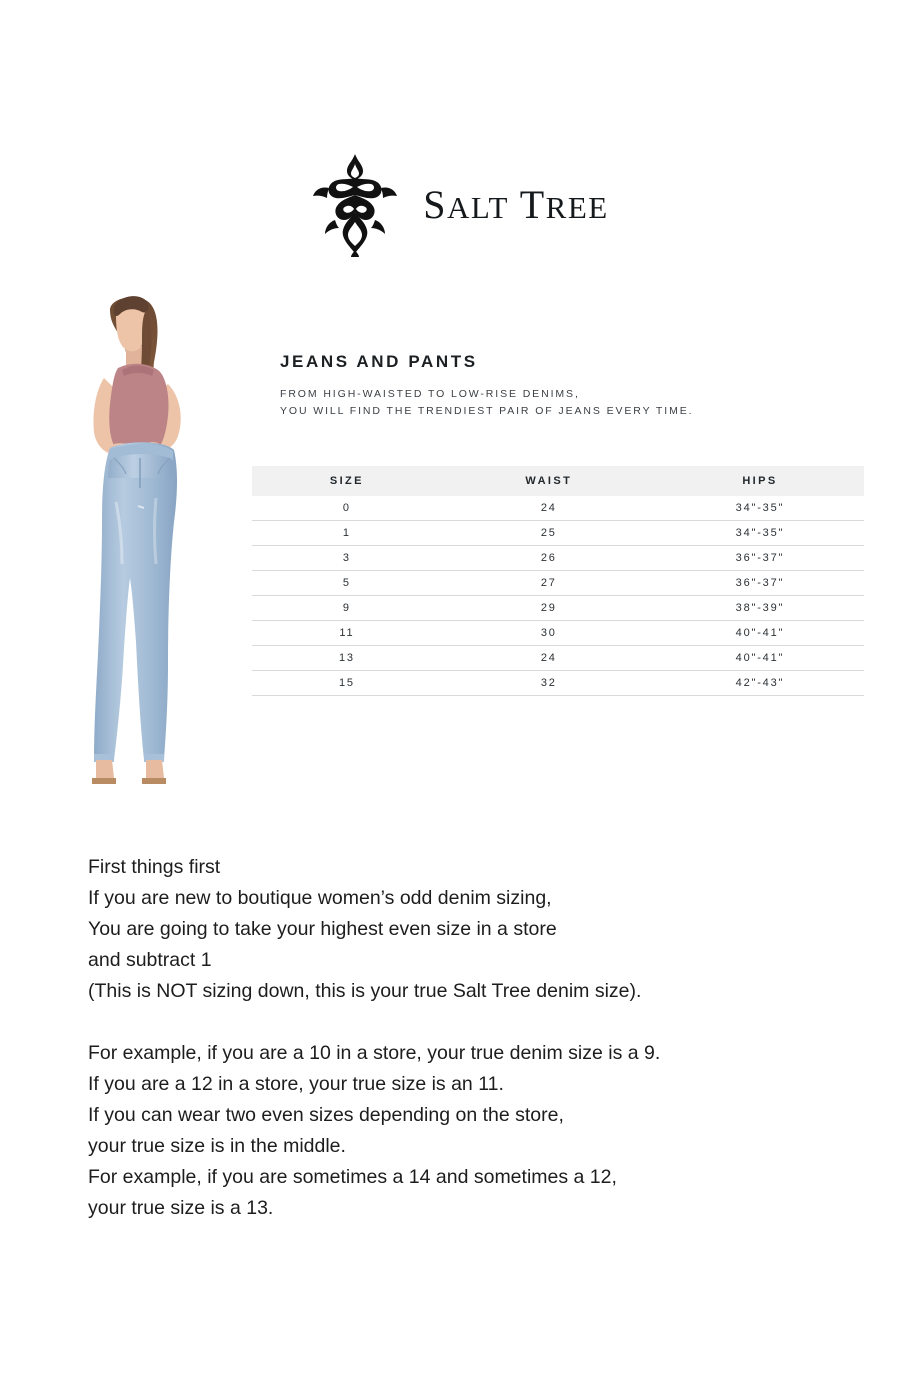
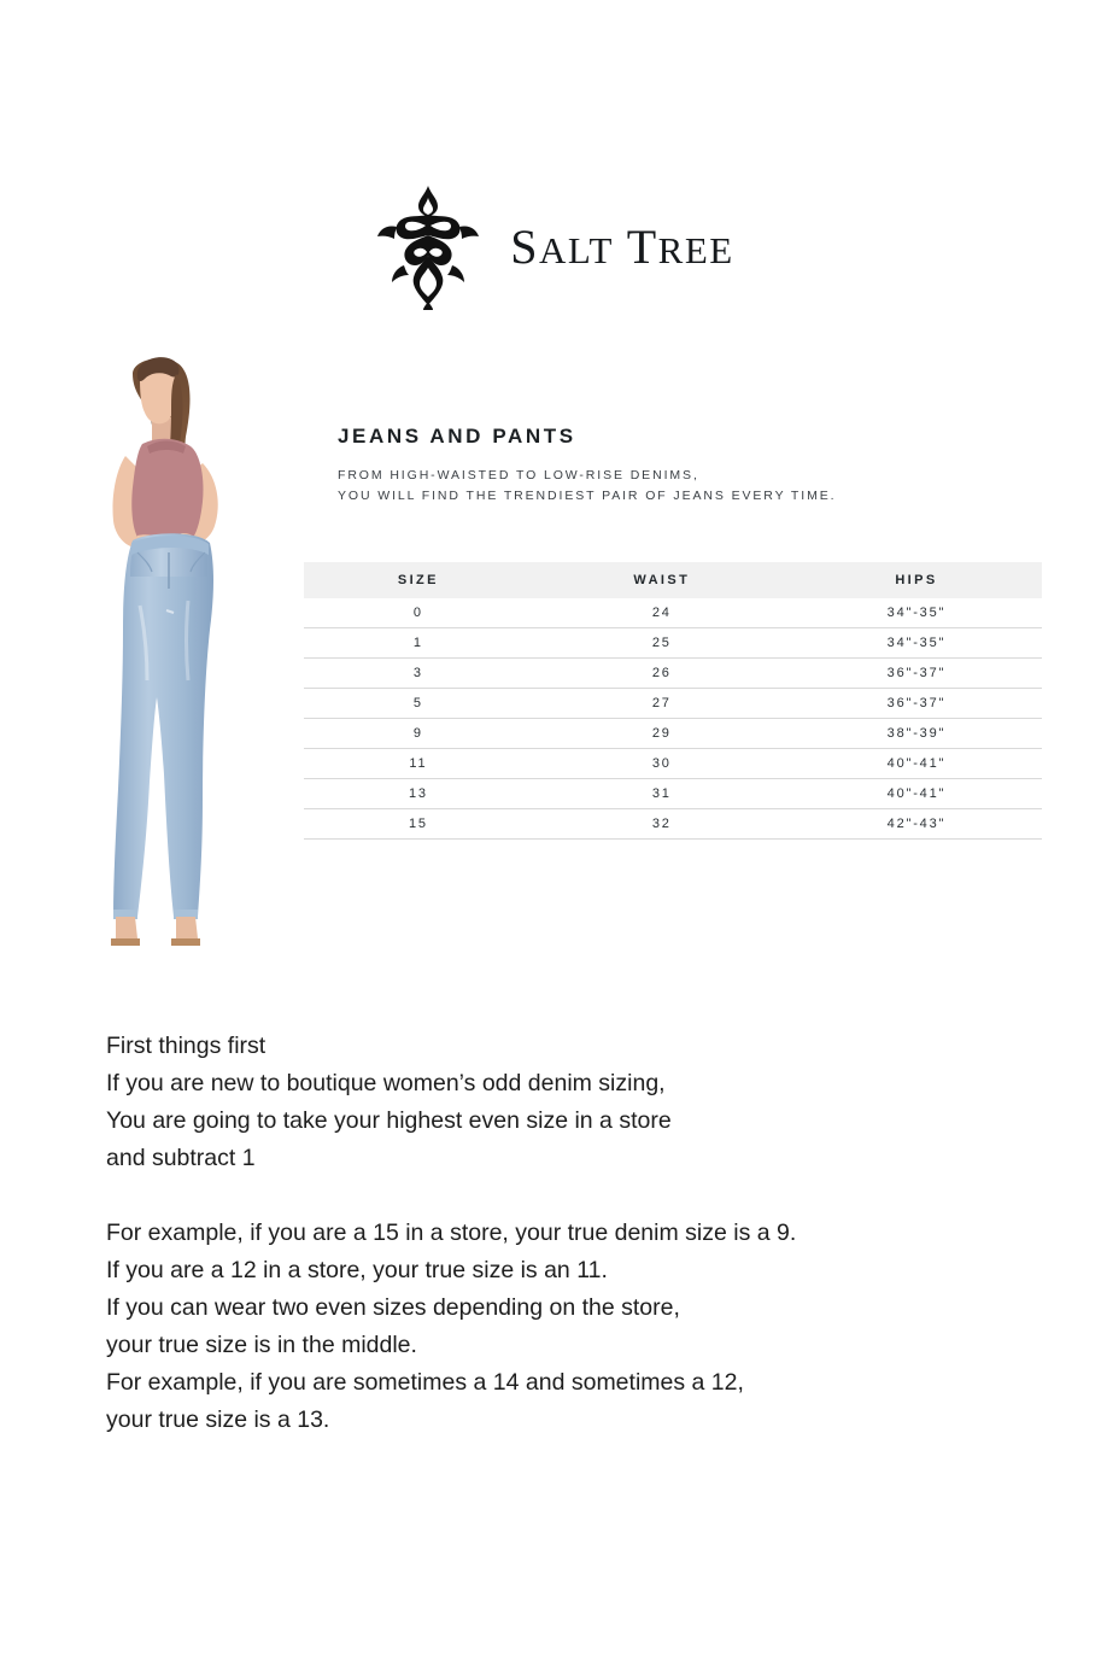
  SALT TREE
  JEANS AND PANTS
  FROM HIGH-WAISTED TO LOW-RISE DENIMS,
  YOU WILL FIND THE TRENDIEST PAIR OF JEANS EVERY TIME.
  SIZE	WAIST	HIPS
  0	24	34"-35"
  1	25	34"-35"
  3	26	36"-37"
  5	27	36"-37"
  9	29	38"-39"
  11	30	40"-41"
- 13	24	40"-41"
+ 13	31	40"-41"
  15	32	42"-43"
  First things first
  If you are new to boutique women’s odd denim sizing,
  You are going to take your highest even size in a store
  and subtract 1
- (This is NOT sizing down, this is your true Salt Tree denim size).
- For example, if you are a 10 in a store, your true denim size is a 9.
+ For example, if you are a 15 in a store, your true denim size is a 9.
  If you are a 12 in a store, your true size is an 11.
  If you can wear two even sizes depending on the store,
  your true size is in the middle.
  For example, if you are sometimes a 14 and sometimes a 12,
  your true size is a 13.
